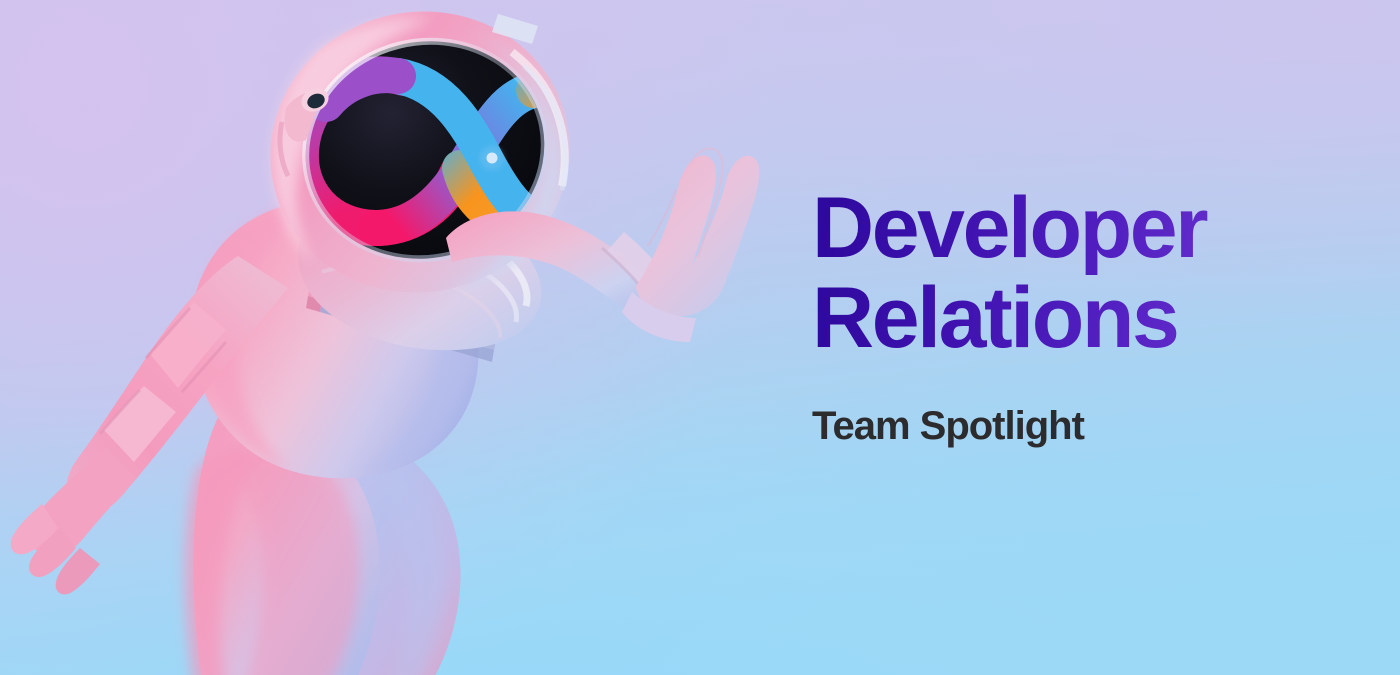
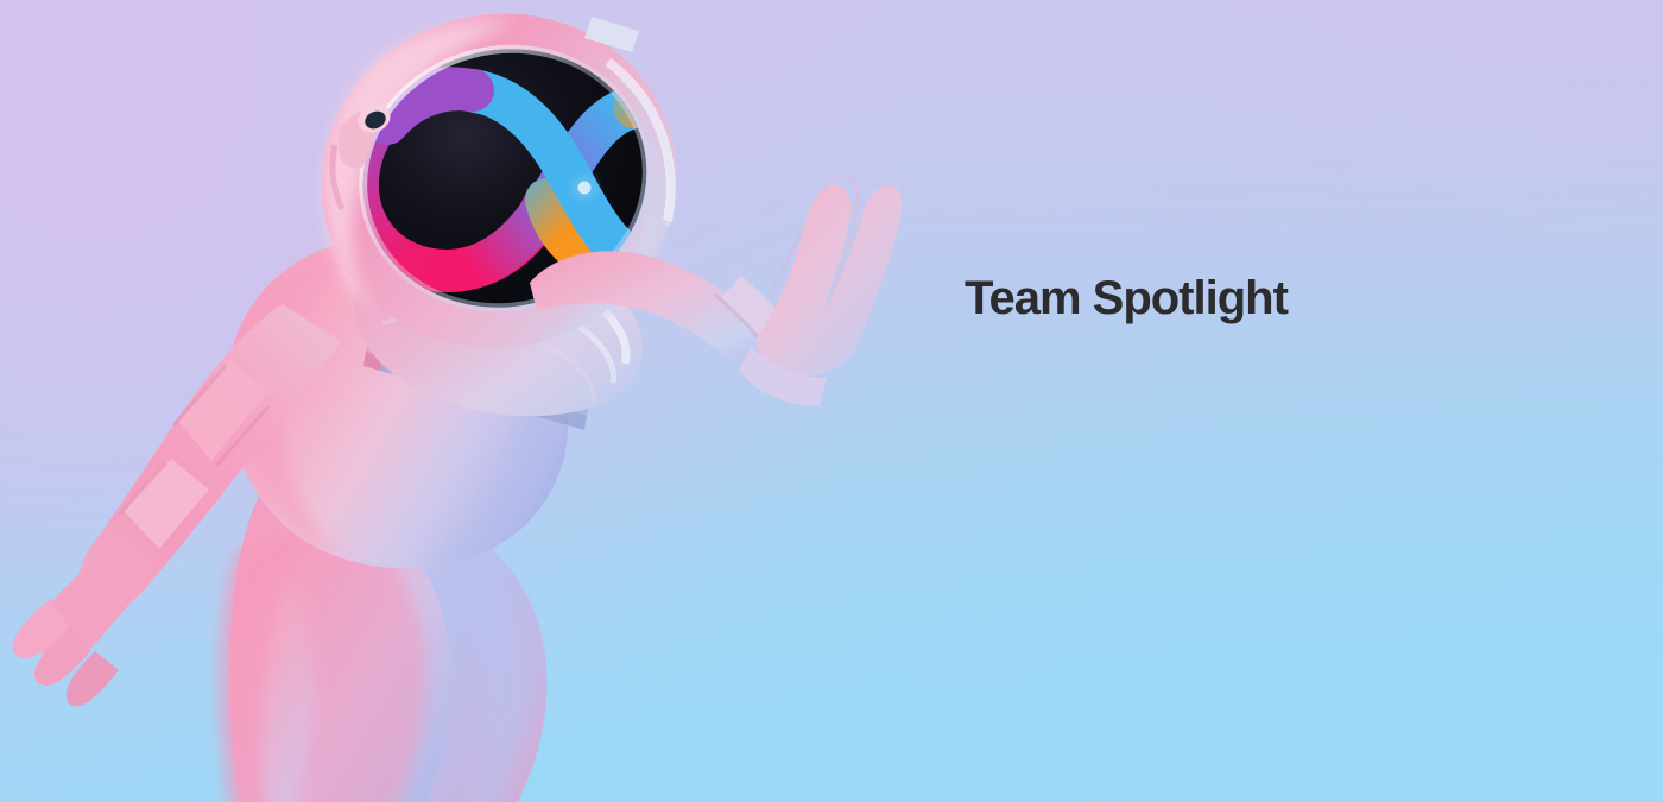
- Developer
- Relations
  Team Spotlight
